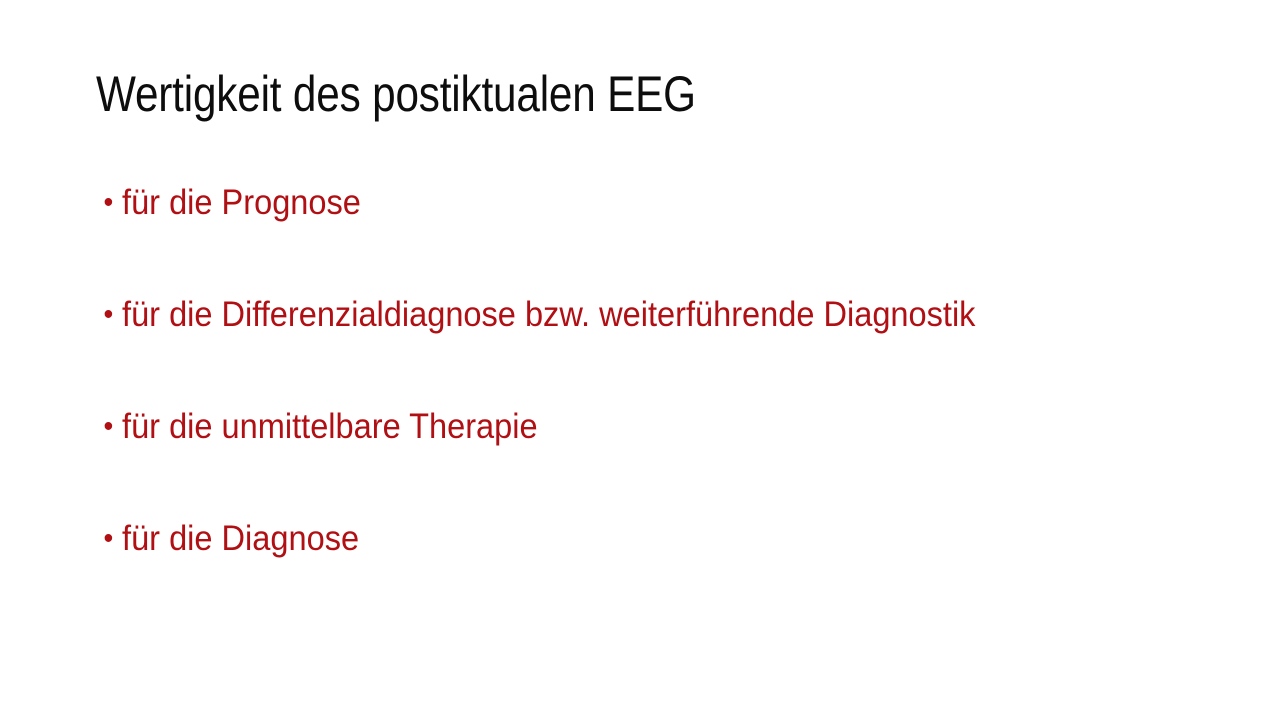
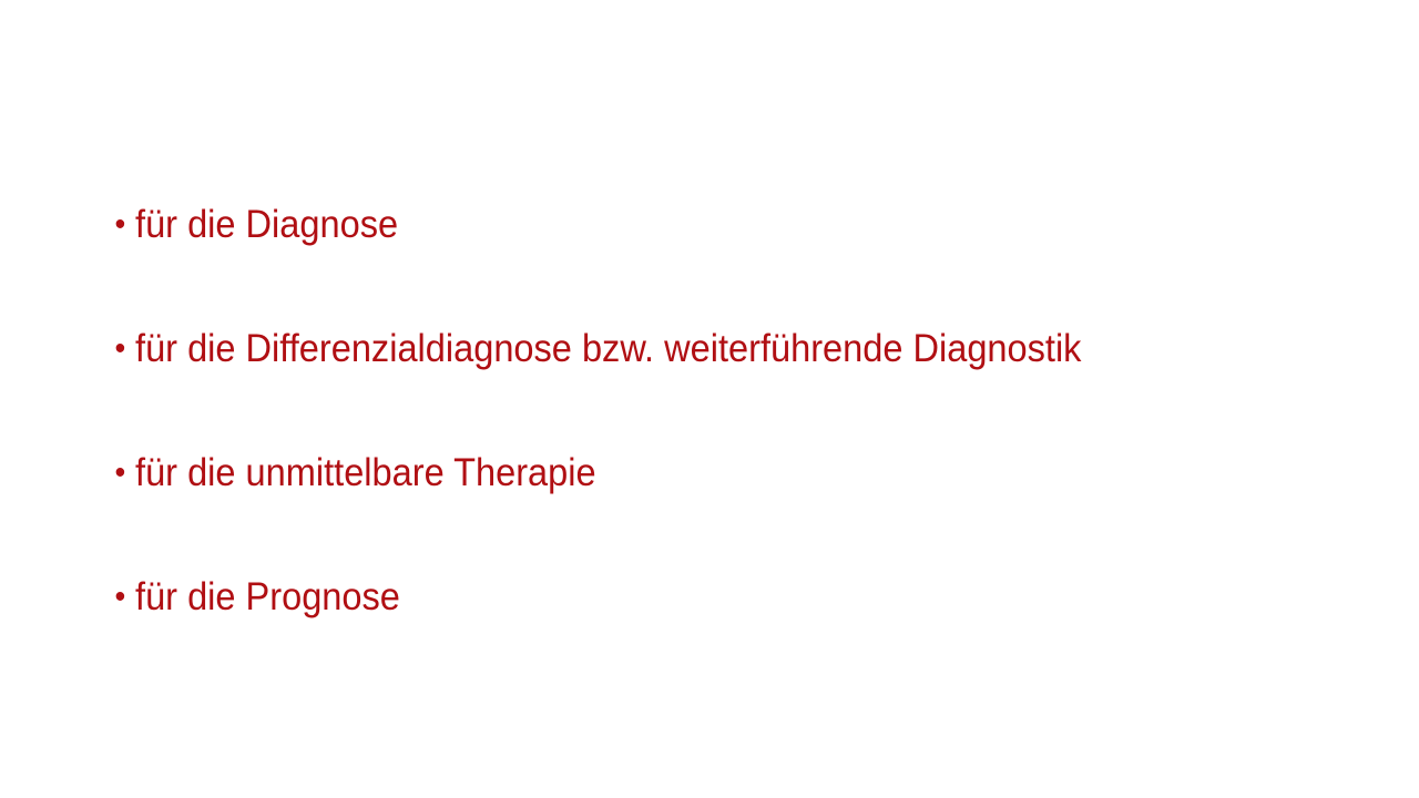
- Wertigkeit des postiktualen EEG
  •
- für die Prognose
+ für die Diagnose
  •
  für die Differenzialdiagnose bzw. weiterführende Diagnostik
  •
  für die unmittelbare Therapie
  •
- für die Diagnose
+ für die Prognose
